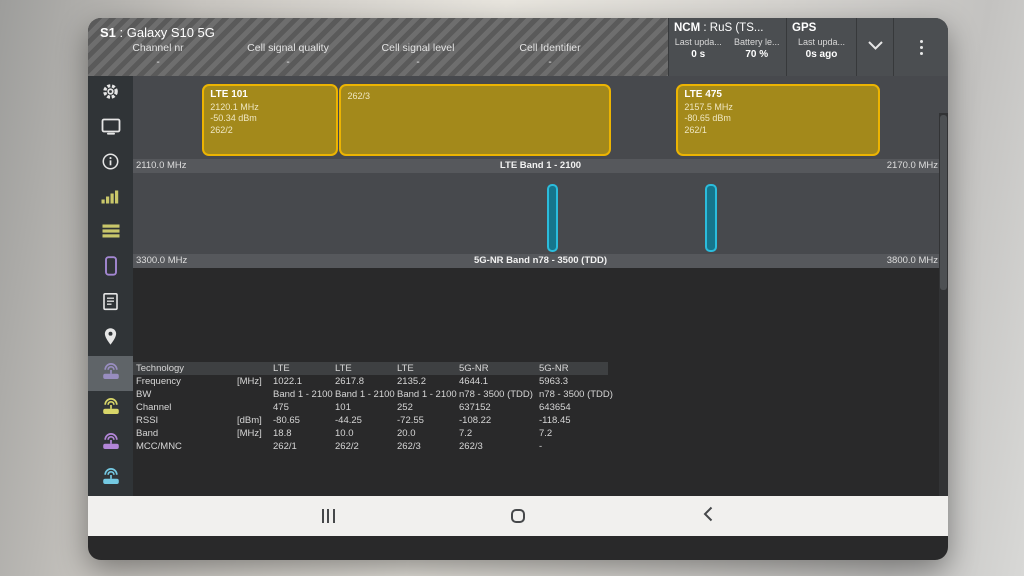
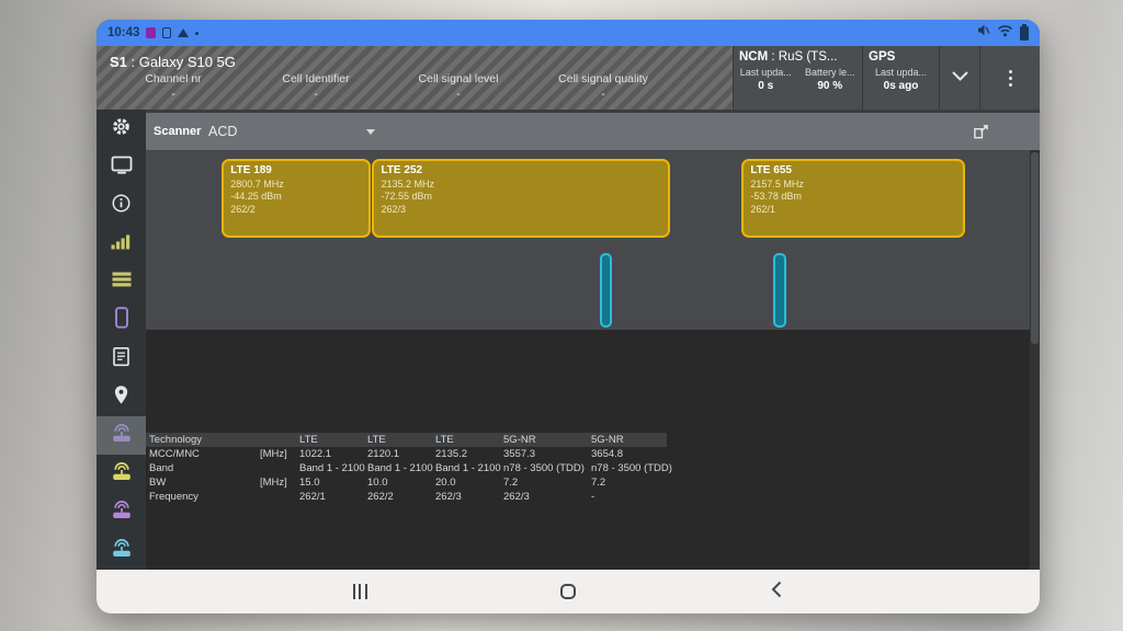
+ 10:43
  S1 : Galaxy S10 5G
  Channel nr
  -
- Cell signal quality
+ Cell Identifier
  -
  Cell signal level
  -
- Cell Identifier
+ Cell signal quality
  -
  NCM : RuS (TS...
  Last upda...
  0 s
  Battery le...
- 70 %
+ 90 %
  GPS
  Last upda...
  0s ago
+ Scanner
+ ACD
- LTE 101
+ LTE 189
- 2120.1 MHz
+ 2800.7 MHz
- -50.34 dBm
+ -44.25 dBm
  262/2
+ LTE 252
+ 2135.2 MHz
+ -72.55 dBm
  262/3
- LTE 475
+ LTE 655
  2157.5 MHz
- -80.65 dBm
+ -53.78 dBm
  262/1
- 2110.0 MHz
- LTE Band 1 - 2100
- 2170.0 MHz
- 3300.0 MHz
- 5G-NR Band n78 - 3500 (TDD)
- 3800.0 MHz
  Technology
  LTE
  LTE
  LTE
  5G-NR
  5G-NR
- Frequency
+ MCC/MNC
  [MHz]
  1022.1
- 2617.8
+ 2120.1
  2135.2
- 4644.1
+ 3557.3
- 5963.3
+ 3654.8
- BW
+ Band
  Band 1 - 2100
  Band 1 - 2100
  Band 1 - 2100
  n78 - 3500 (TDD)
  n78 - 3500 (TDD)
- Channel
- 475
- 101
- 252
- 637152
- 643654
- RSSI
- [dBm]
- -80.65
- -44.25
- -72.55
- -108.22
- -118.45
- Band
+ BW
  [MHz]
- 18.8
+ 15.0
  10.0
  20.0
  7.2
  7.2
- MCC/MNC
+ Frequency
  262/1
  262/2
  262/3
  262/3
  -
